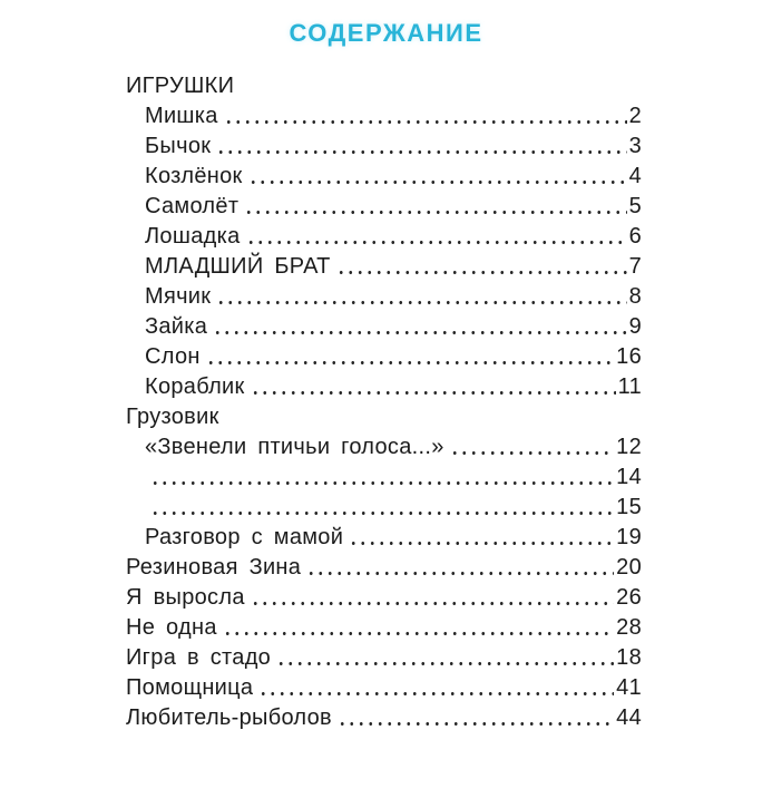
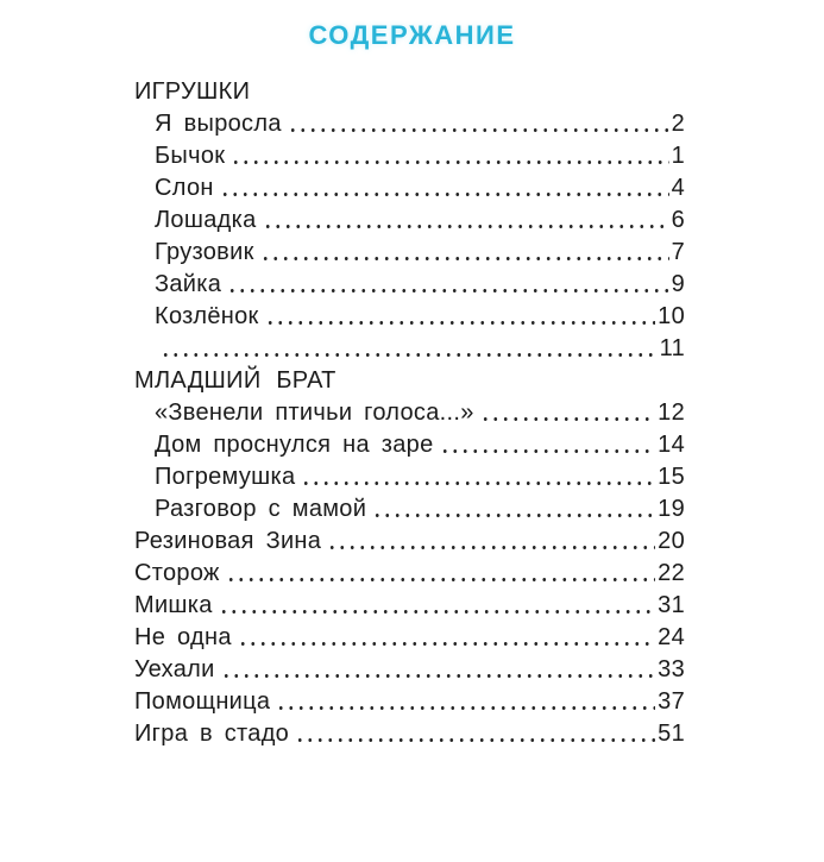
  СОДЕРЖАНИЕ
  ИГРУШКИ
- Мишка
+ Я выросла
  2
  Бычок
- 3
+ 1
- Козлёнок
+ Слон
  4
- Самолёт
- 5
  Лошадка
  6
- МЛАДШИЙ БРАТ
+ Грузовик
  7
- Мячик
- 8
  Зайка
  9
- Слон
+ Козлёнок
- 16
+ 10
- Кораблик
  11
- Грузовик
+ МЛАДШИЙ БРАТ
  «Звенели птичьи голоса...»
  12
+ Дом проснулся на заре
  14
+ Погремушка
  15
  Разговор с мамой
  19
  Резиновая Зина
  20
+ Сторож
+ 22
- Я выросла
+ Мишка
- 26
+ 31
  Не одна
- 28
+ 24
+ Уехали
+ 33
- Игра в стадо
+ Помощница
- 18
+ 37
- Помощница
+ Игра в стадо
- 41
+ 51
- Любитель-рыболов
- 44
